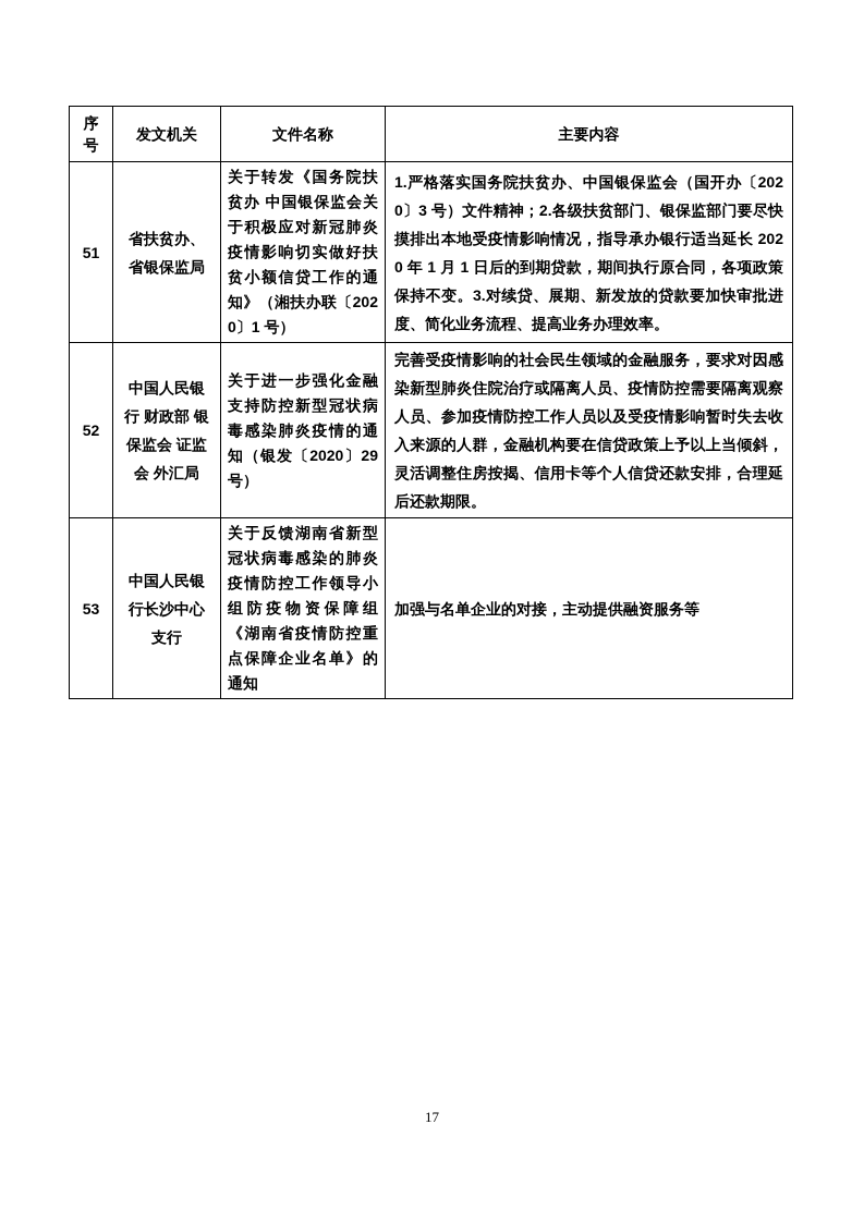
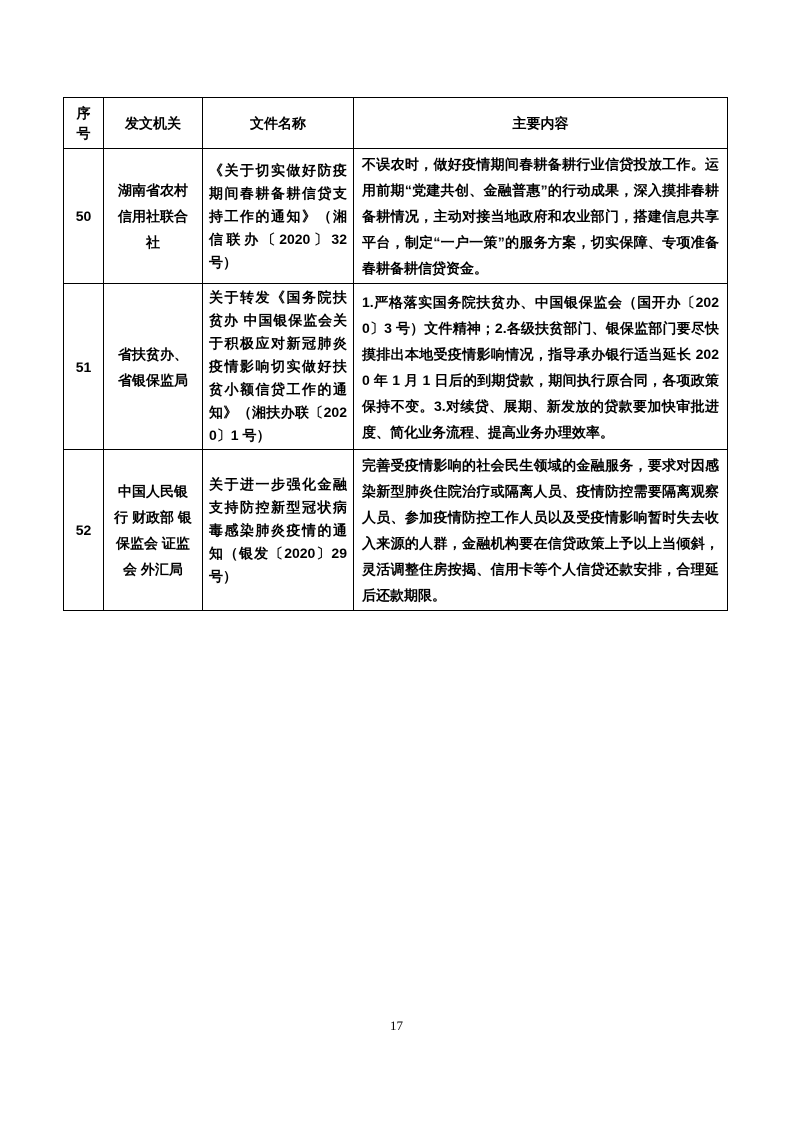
  序号	发文机关	文件名称	主要内容
+ 50	湖南省农村信用社联合社	《关于切实做好防疫期间春耕备耕信贷支持工作的通知》（湘信联办〔2020〕32 号）	不误农时，做好疫情期间春耕备耕行业信贷投放工作。运用前期“党建共创、金融普惠”的行动成果，深入摸排春耕备耕情况，主动对接当地政府和农业部门，搭建信息共享平台，制定“一户一策”的服务方案，切实保障、专项准备春耕备耕信贷资金。
  51	省扶贫办、省银保监局	关于转发《国务院扶贫办 中国银保监会关于积极应对新冠肺炎疫情影响切实做好扶贫小额信贷工作的通知》（湘扶办联〔2020〕1 号）	1.严格落实国务院扶贫办、中国银保监会（国开办〔2020〕3 号）文件精神；2.各级扶贫部门、银保监部门要尽快摸排出本地受疫情影响情况，指导承办银行适当延长 2020 年 1 月 1 日后的到期贷款，期间执行原合同，各项政策保持不变。3.对续贷、展期、新发放的贷款要加快审批进度、简化业务流程、提高业务办理效率。
  52	中国人民银行 财政部 银保监会 证监会 外汇局	关于进一步强化金融支持防控新型冠状病毒感染肺炎疫情的通知（银发〔2020〕29 号）	完善受疫情影响的社会民生领域的金融服务，要求对因感染新型肺炎住院治疗或隔离人员、疫情防控需要隔离观察人员、参加疫情防控工作人员以及受疫情影响暂时失去收入来源的人群，金融机构要在信贷政策上予以上当倾斜，灵活调整住房按揭、信用卡等个人信贷还款安排，合理延后还款期限。
- 53	中国人民银行长沙中心支行	关于反馈湖南省新型冠状病毒感染的肺炎疫情防控工作领导小组防疫物资保障组《湖南省疫情防控重点保障企业名单》的通知	加强与名单企业的对接，主动提供融资服务等
  17
